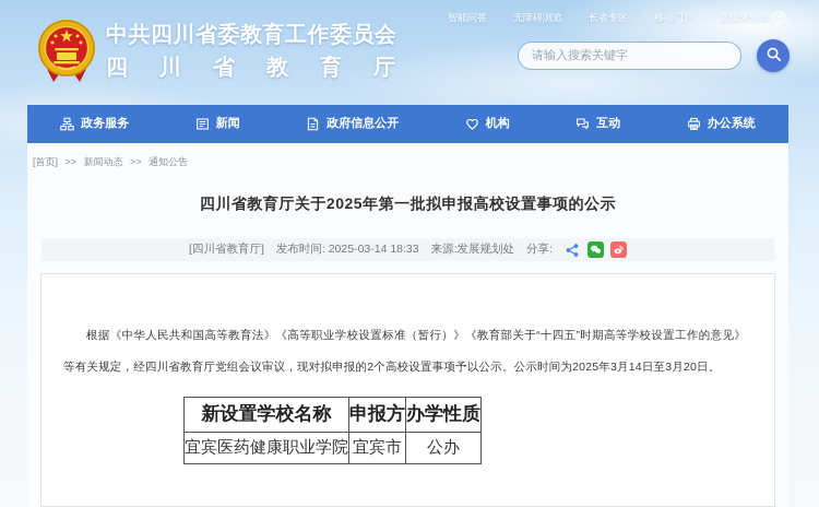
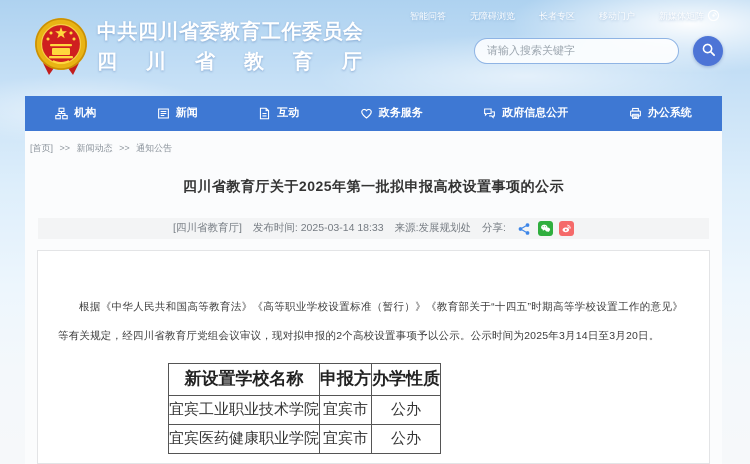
  智能问答
  无障碍浏览
  长者专区
  移动门户
  新媒体矩阵
  中共四川省委教育工作委员会
  四川省教育厅
  请输入搜索关键字
- 政务服务
+ 机构
  新闻
- 政府信息公开
+ 互动
- 机构
+ 政务服务
- 互动
+ 政府信息公开
  办公系统
  [首页] >> 新闻动态 >> 通知公告
  四川省教育厅关于2025年第一批拟申报高校设置事项的公示
  [四川省教育厅]
  发布时间: 2025-03-14 18:33
  来源:发展规划处
  分享:
  根据《中华人民共和国高等教育法》《高等职业学校设置标准（暂行）》《教育部关于“十四五”时期高等学校设置工作的意见》等有关规定，经四川省教育厅党组会议审议，现对拟申报的2个高校设置事项予以公示。公示时间为2025年3月14日至3月20日。
  新设置学校名称	申报方	办学性质
+ 宜宾工业职业技术学院	宜宾市	公办
  宜宾医药健康职业学院	宜宾市	公办
